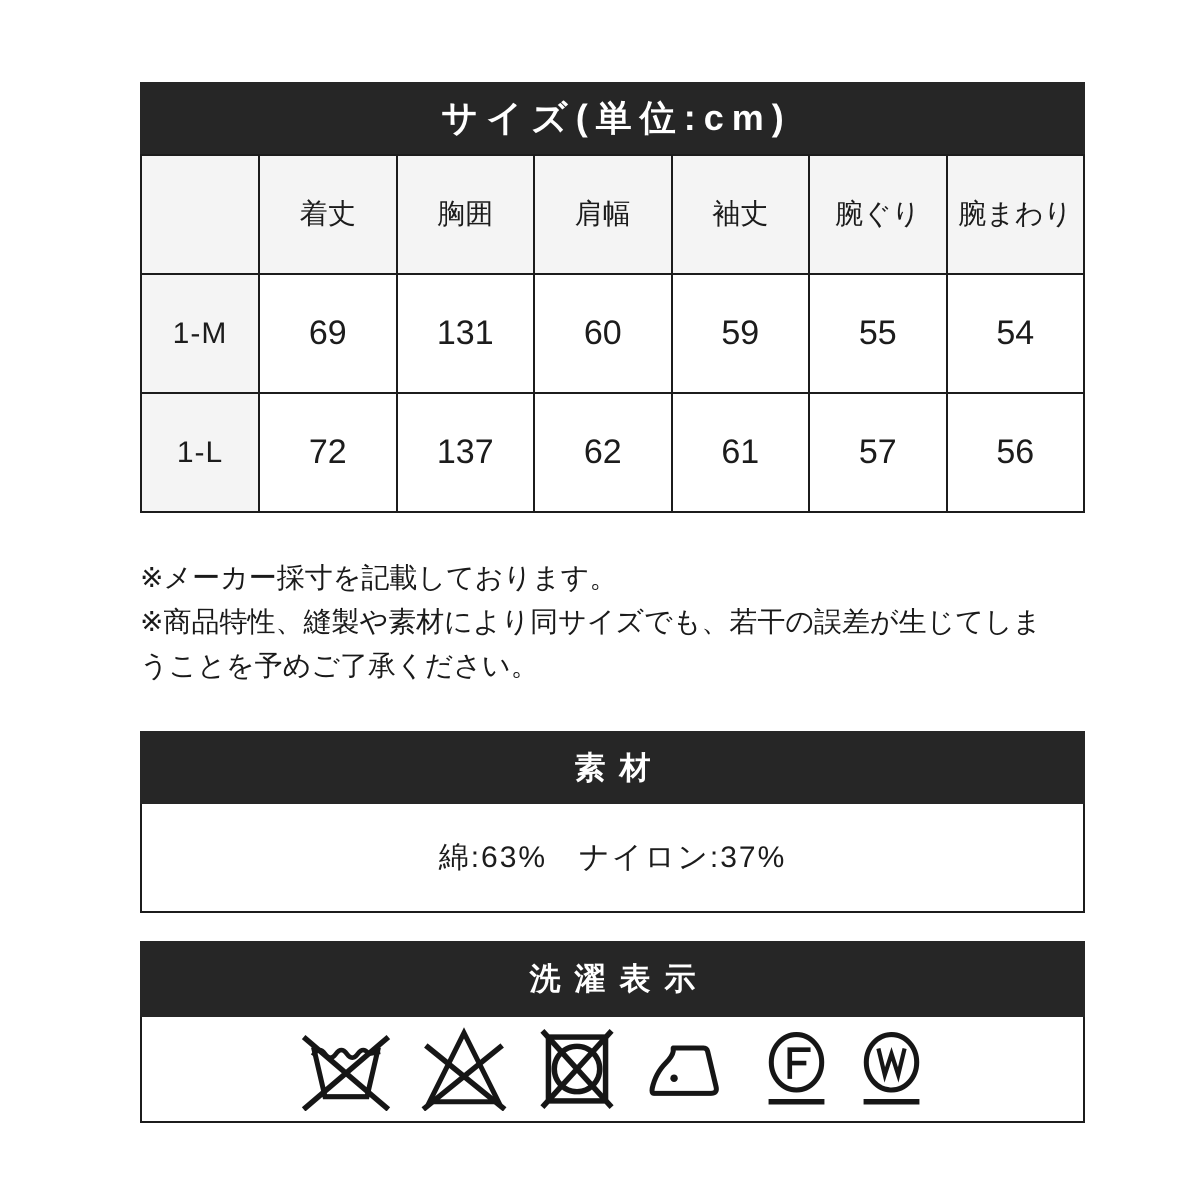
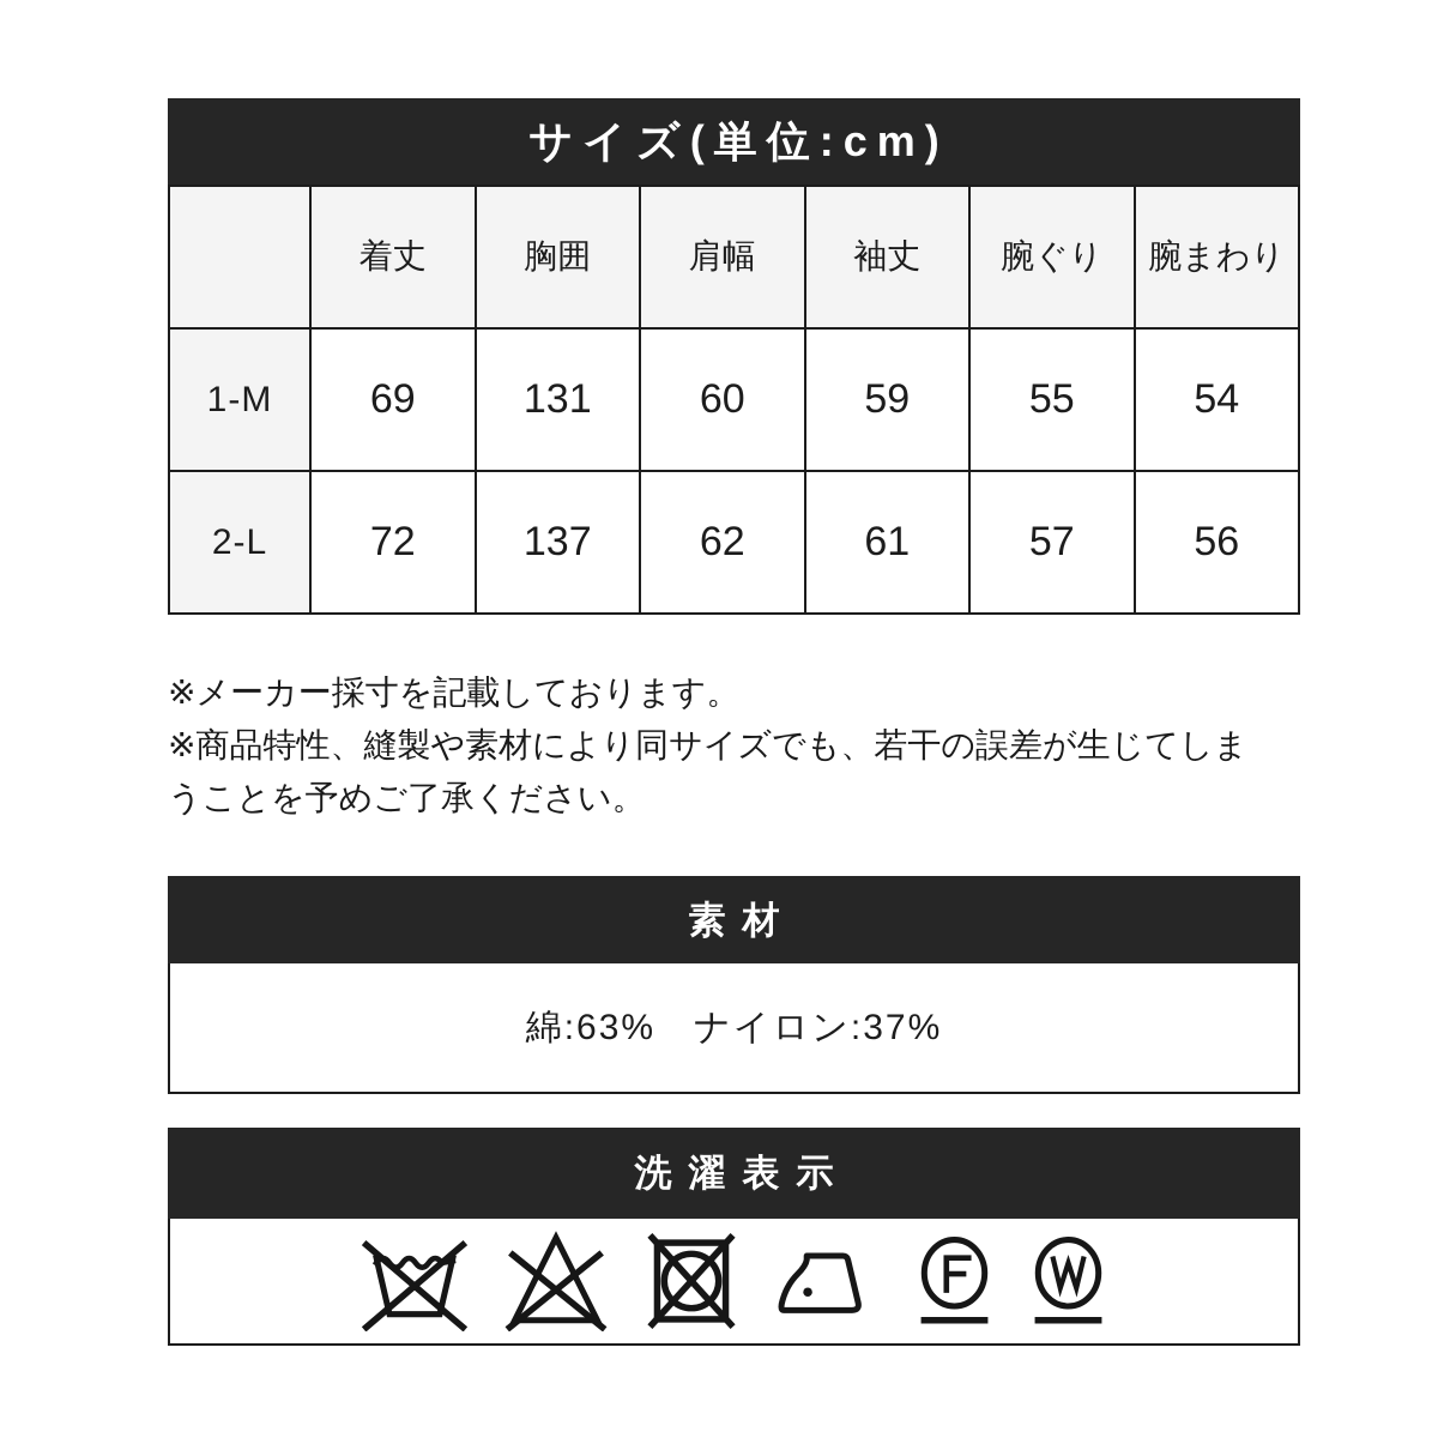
  サイズ(単位:cm)
  	着丈	胸囲	肩幅	袖丈	腕ぐり	腕まわり
  1-M	69	131	60	59	55	54
- 1-L	72	137	62	61	57	56
+ 2-L	72	137	62	61	57	56
  ※メーカー採寸を記載しております。
  ※商品特性、縫製や素材により同サイズでも、若干の誤差が生じてしまうことを予めご了承ください。
  素材
  綿:63% ナイロン:37%
  洗濯表示
